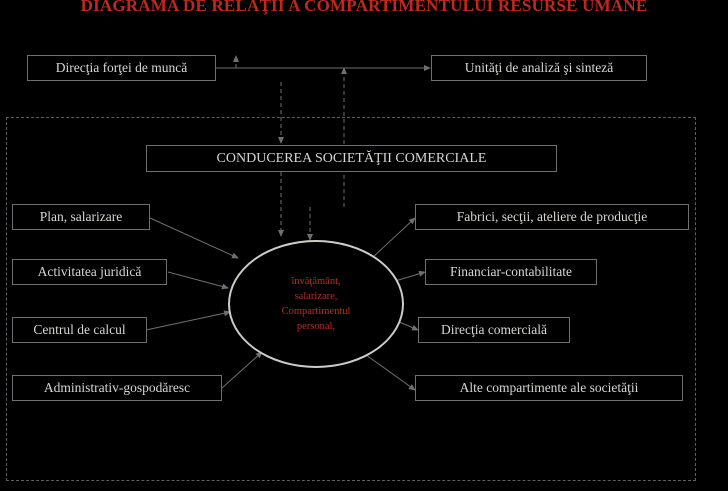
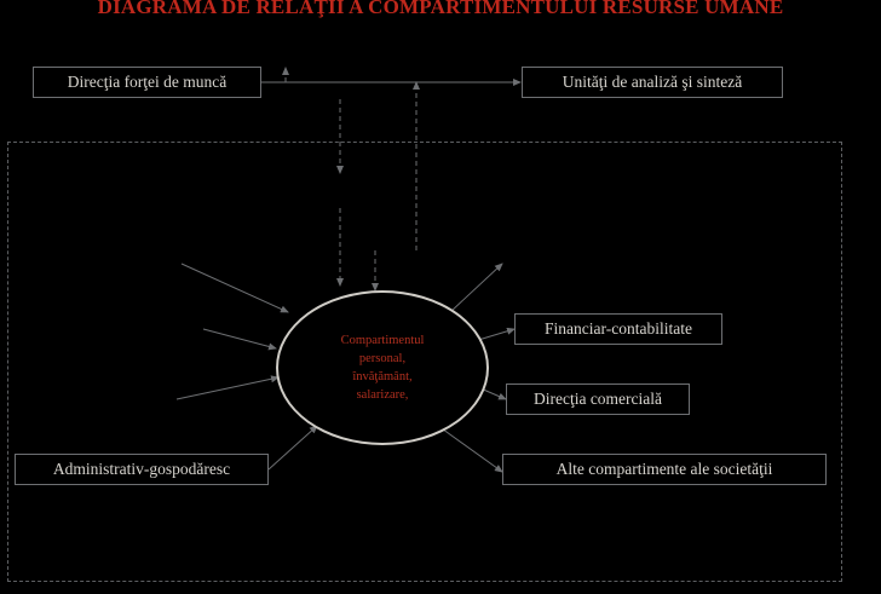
  DIAGRAMA DE RELAŢII A COMPARTIMENTULUI RESURSE UMANE
  Direcţia forţei de muncă
  Unităţi de analiză şi sinteză
- CONDUCEREA SOCIETĂŢII COMERCIALE
- Plan, salarizare
- Activitatea juridică
- Centrul de calcul
  Administrativ-gospodăresc
- Fabrici, secţii, ateliere de producţie
  Financiar-contabilitate
  Direcţia comercială
  Alte compartimente ale societăţii
- învăţământ,
+ Compartimentul
- salarizare,
+ personal,
- Compartimentul
+ învăţământ,
- personal,
+ salarizare,
